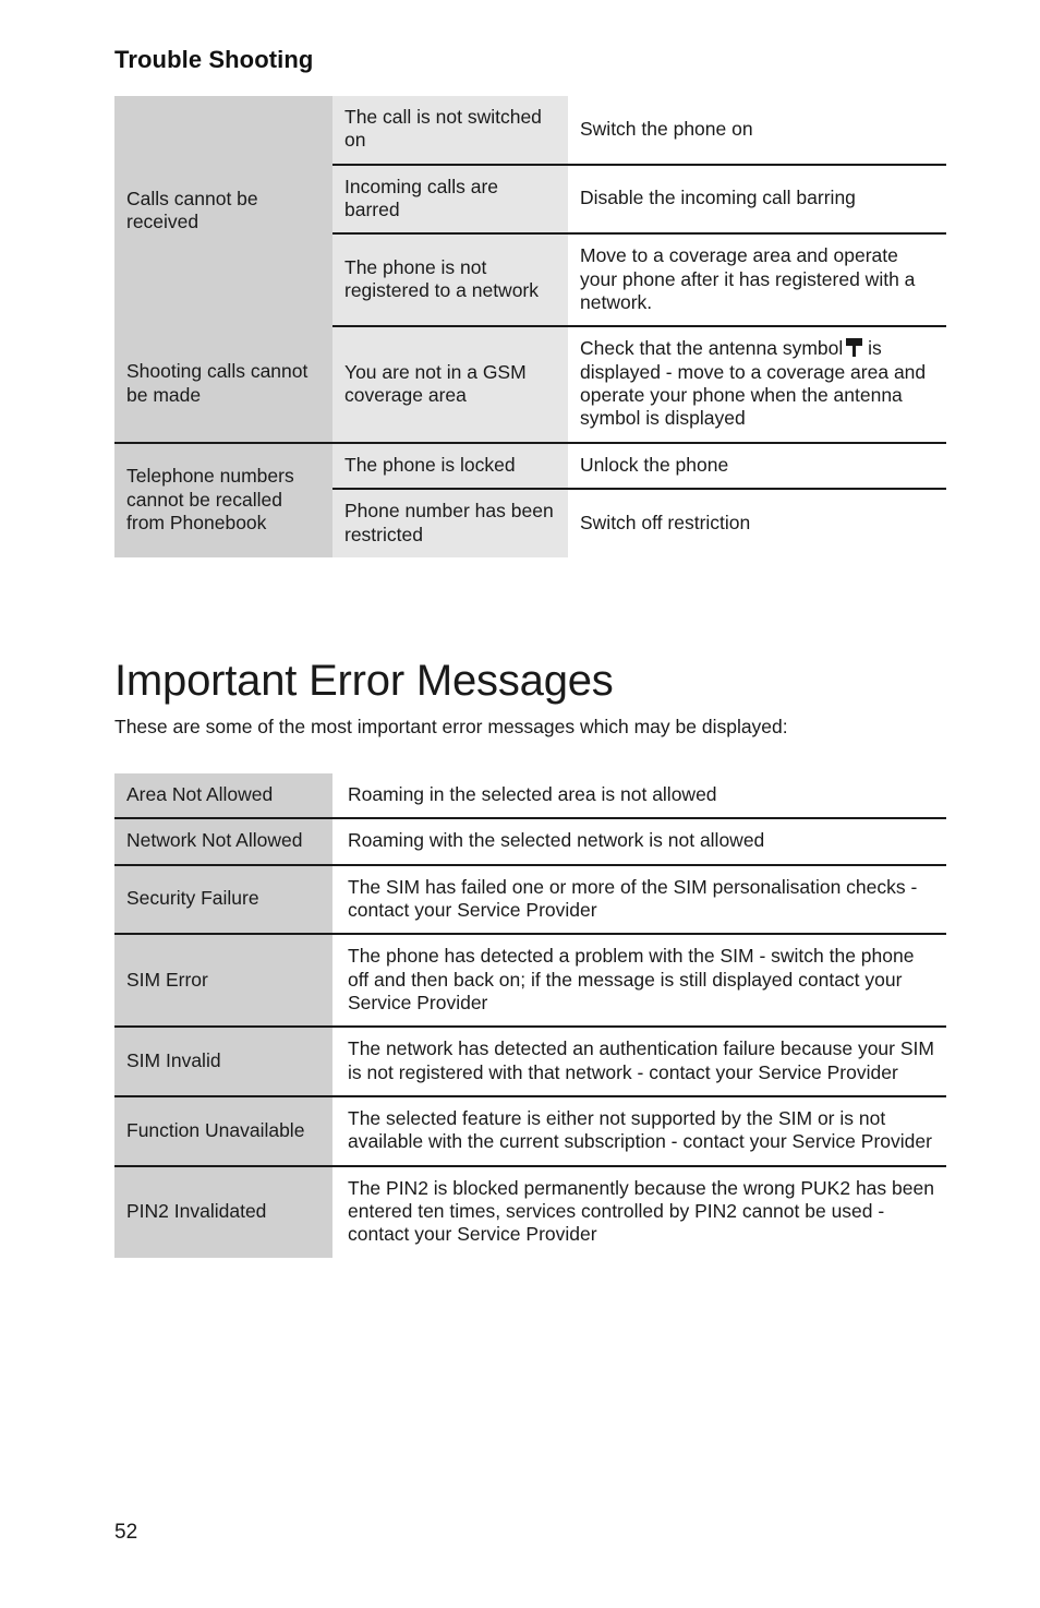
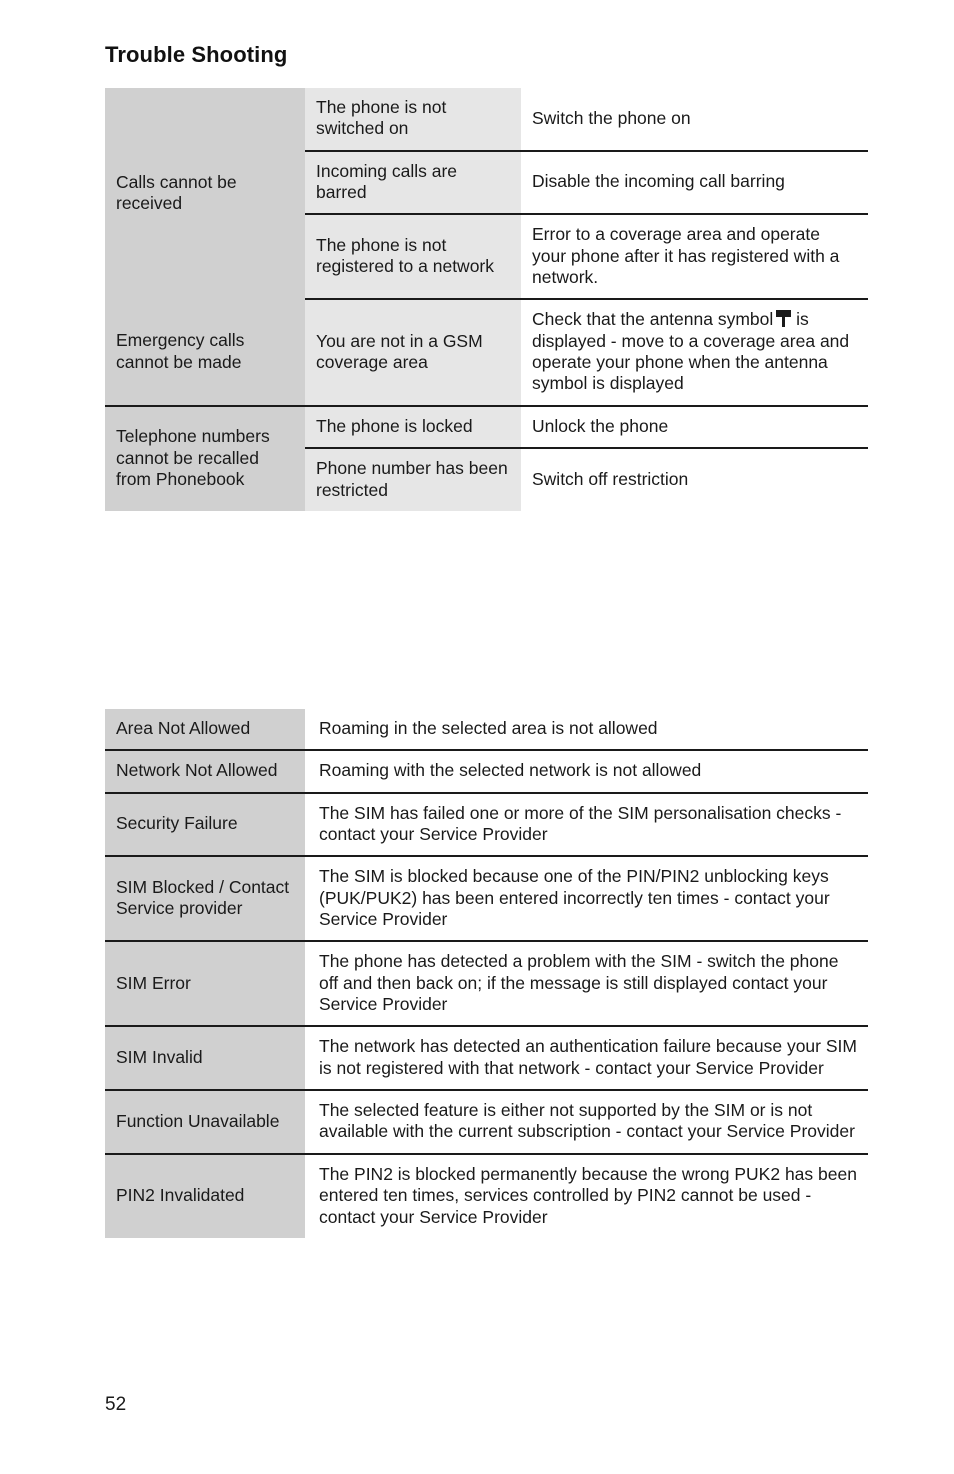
  Trouble Shooting
- Calls cannot be received	The call is not switched on	Switch the phone on
+ Calls cannot be received	The phone is not switched on	Switch the phone on
  Incoming calls are barred	Disable the incoming call barring
- The phone is not registered to a network	Move to a coverage area and operate your phone after it has registered with a network.
+ The phone is not registered to a network	Error to a coverage area and operate your phone after it has registered with a network.
- Shooting calls cannot be made	You are not in a GSM coverage area	Check that the antenna symbol is displayed - move to a coverage area and operate your phone when the antenna symbol is displayed
+ Emergency calls cannot be made	You are not in a GSM coverage area	Check that the antenna symbol is displayed - move to a coverage area and operate your phone when the antenna symbol is displayed
  Telephone numbers cannot be recalled from Phonebook	The phone is locked	Unlock the phone
  Phone number has been restricted	Switch off restriction
- Important Error Messages
- These are some of the most important error messages which may be displayed:
  Area Not Allowed	Roaming in the selected area is not allowed
  Network Not Allowed	Roaming with the selected network is not allowed
  Security Failure	The SIM has failed one or more of the SIM personalisation checks - contact your Service Provider
+ SIM Blocked / Contact Service provider	The SIM is blocked because one of the PIN/PIN2 unblocking keys (PUK/PUK2) has been entered incorrectly ten times - contact your Service Provider
  SIM Error	The phone has detected a problem with the SIM - switch the phone off and then back on; if the message is still displayed contact your Service Provider
  SIM Invalid	The network has detected an authentication failure because your SIM is not registered with that network - contact your Service Provider
  Function Unavailable	The selected feature is either not supported by the SIM or is not available with the current subscription - contact your Service Provider
  PIN2 Invalidated	The PIN2 is blocked permanently because the wrong PUK2 has been entered ten times, services controlled by PIN2 cannot be used - contact your Service Provider
  52
